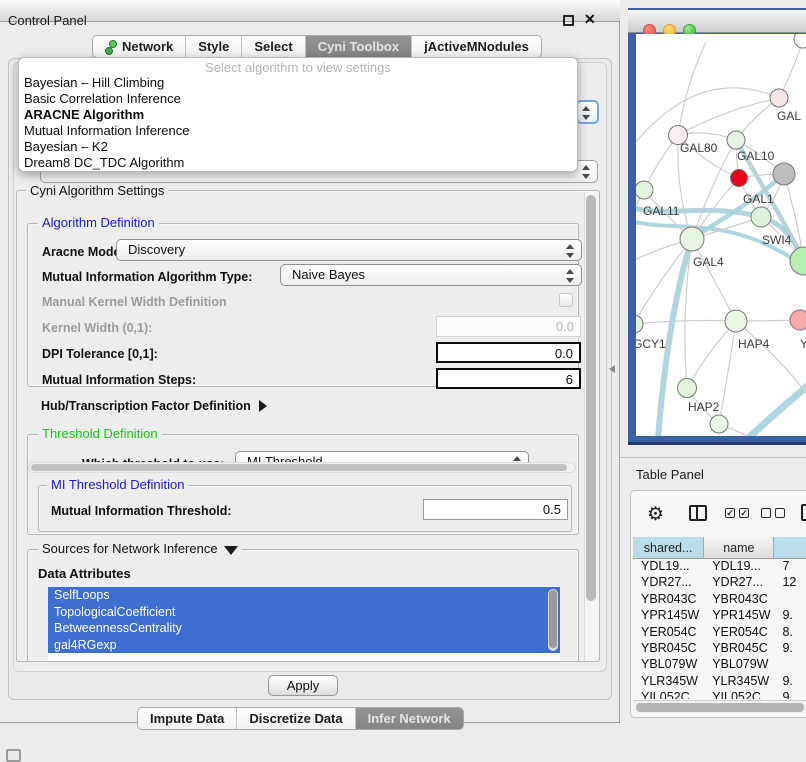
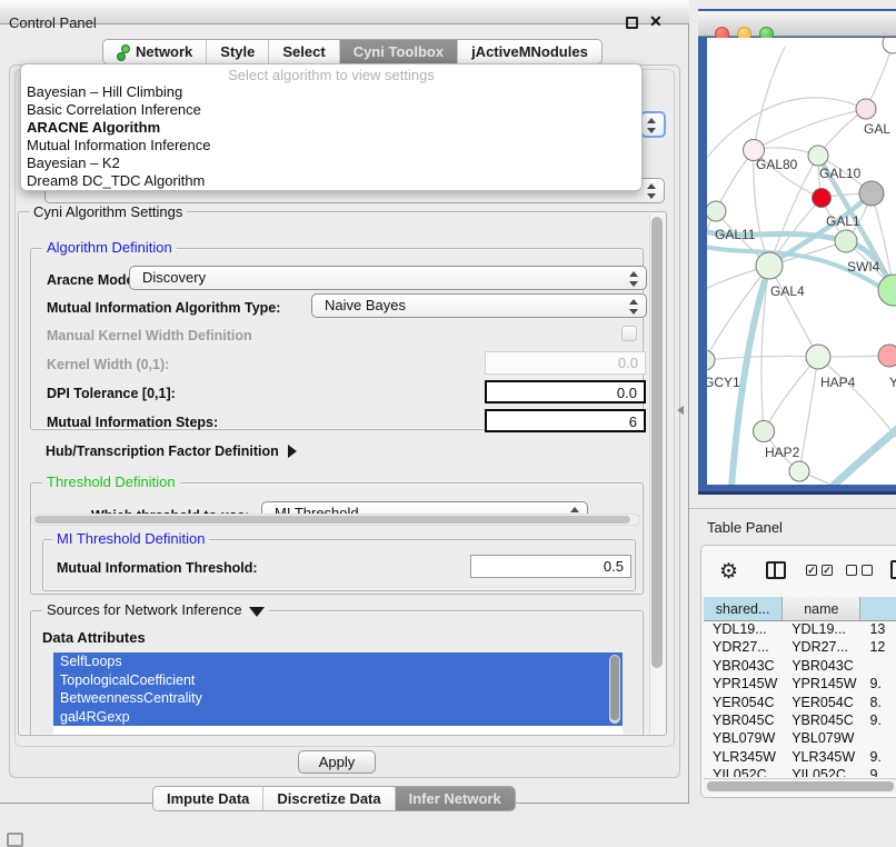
  Control Panel
  ✕
  Network
  Style
  Select
  Cyni Toolbox
  jActiveMNodules
  Select algorithm to view settings
  Bayesian – Hill Climbing
  Basic Correlation Inference
  ARACNE Algorithm
  Mutual Information Inference
  Bayesian – K2
  Dream8 DC_TDC Algorithm
  Algorithm Definition
  Aracne Mod
  Discovery
  Mutual Information Algorithm Type:
  Naive Bayes
  Manual Kernel Width Definition
  Kernel Width (0,1):
  0.0
  DPI Tolerance [0,1]:
  0.0
  Mutual Information Steps:
  6
  Hub/Transcription Factor Definition
  Threshold Definition
  MI Threshold Definition
  Mutual Information Threshold:
  0.5
  Sources for Network Inference
  Data Attributes
  SelfLoops
  TopologicalCoefficient
  BetweennessCentrality
  gal4RGexp
  Cyni Algorithm Settings
  Apply
  Impute Data
  Discretize Data
  Infer Network
  GAL
  GAL80
  GAL10
  GAL1
  GAL11
  SWI4
  GAL4
  GCY1
  HAP4
  Y
  HAP2
  Table Panel
  ⚙
  ✓
  ✓
  shared...
  name
  YDL19...
  YDL19...
- 7
+ 13
  YDR27...
  YDR27...
  12
  YBR043C
  YBR043C
  YPR145W
  YPR145W
  9.
  YER054C
  YER054C
  8.
  YBR045C
  YBR045C
  9.
  YBL079W
  YBL079W
  YLR345W
  YLR345W
  9.
  YIL052C
  YIL052C
  9.
